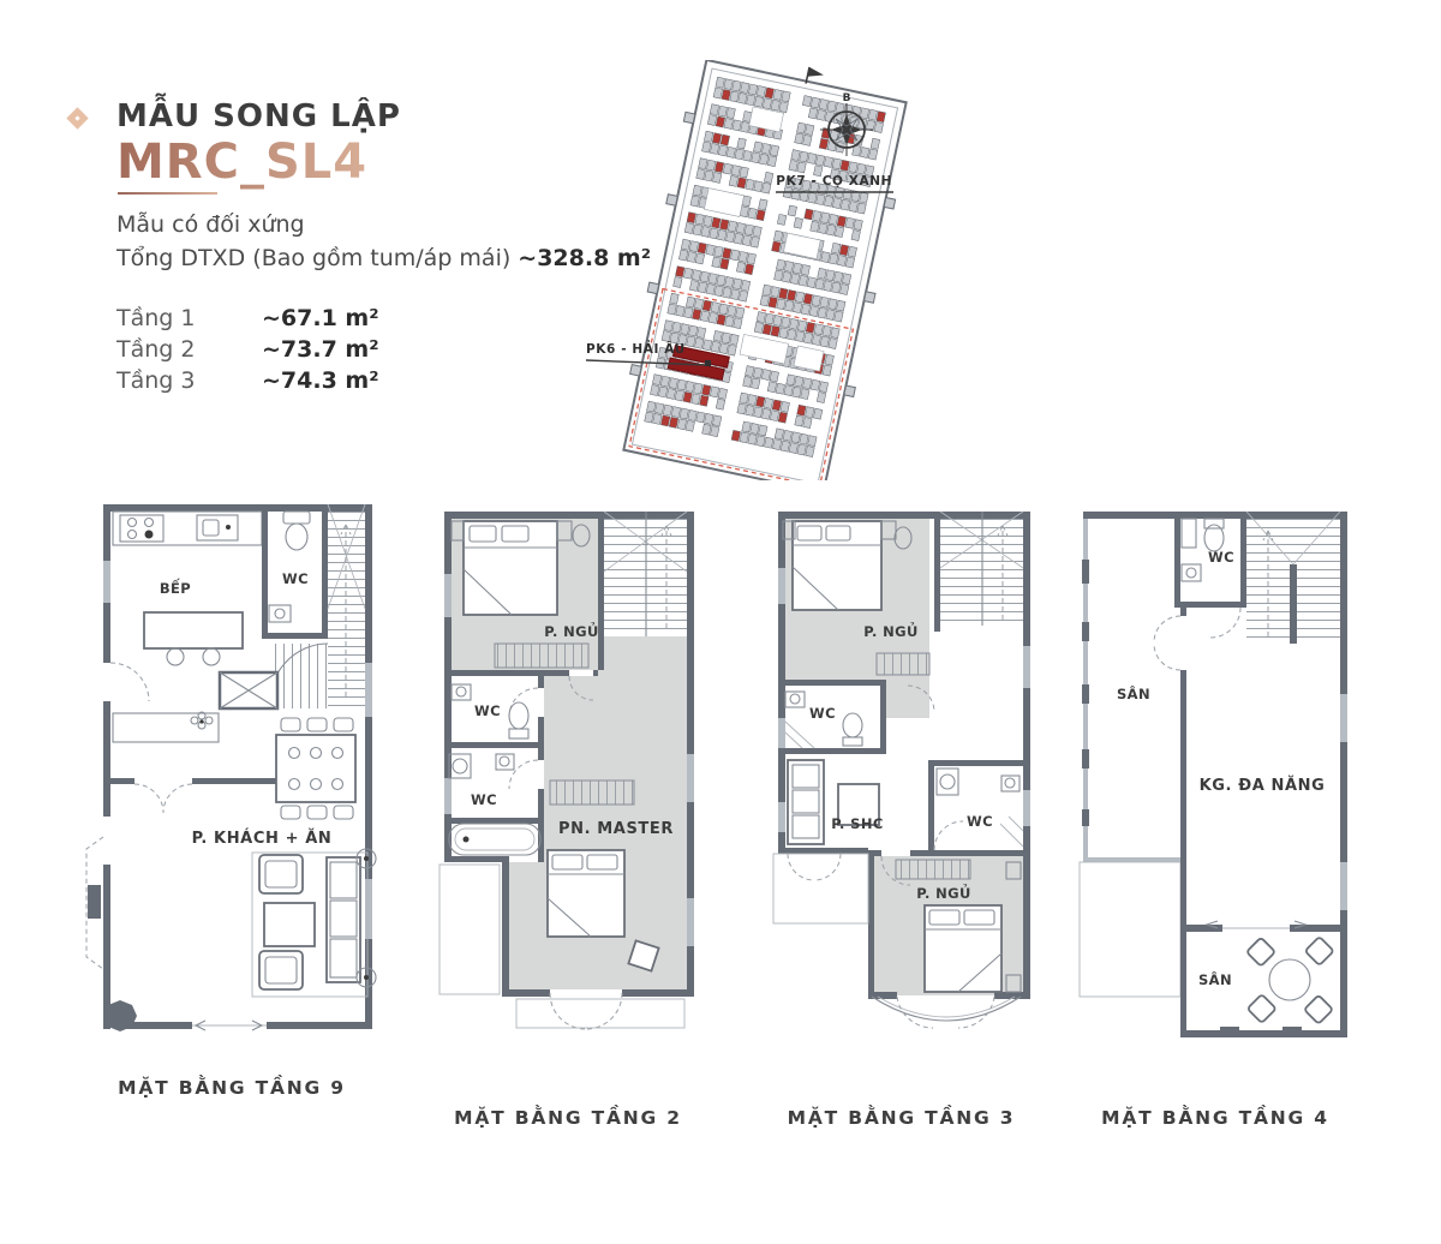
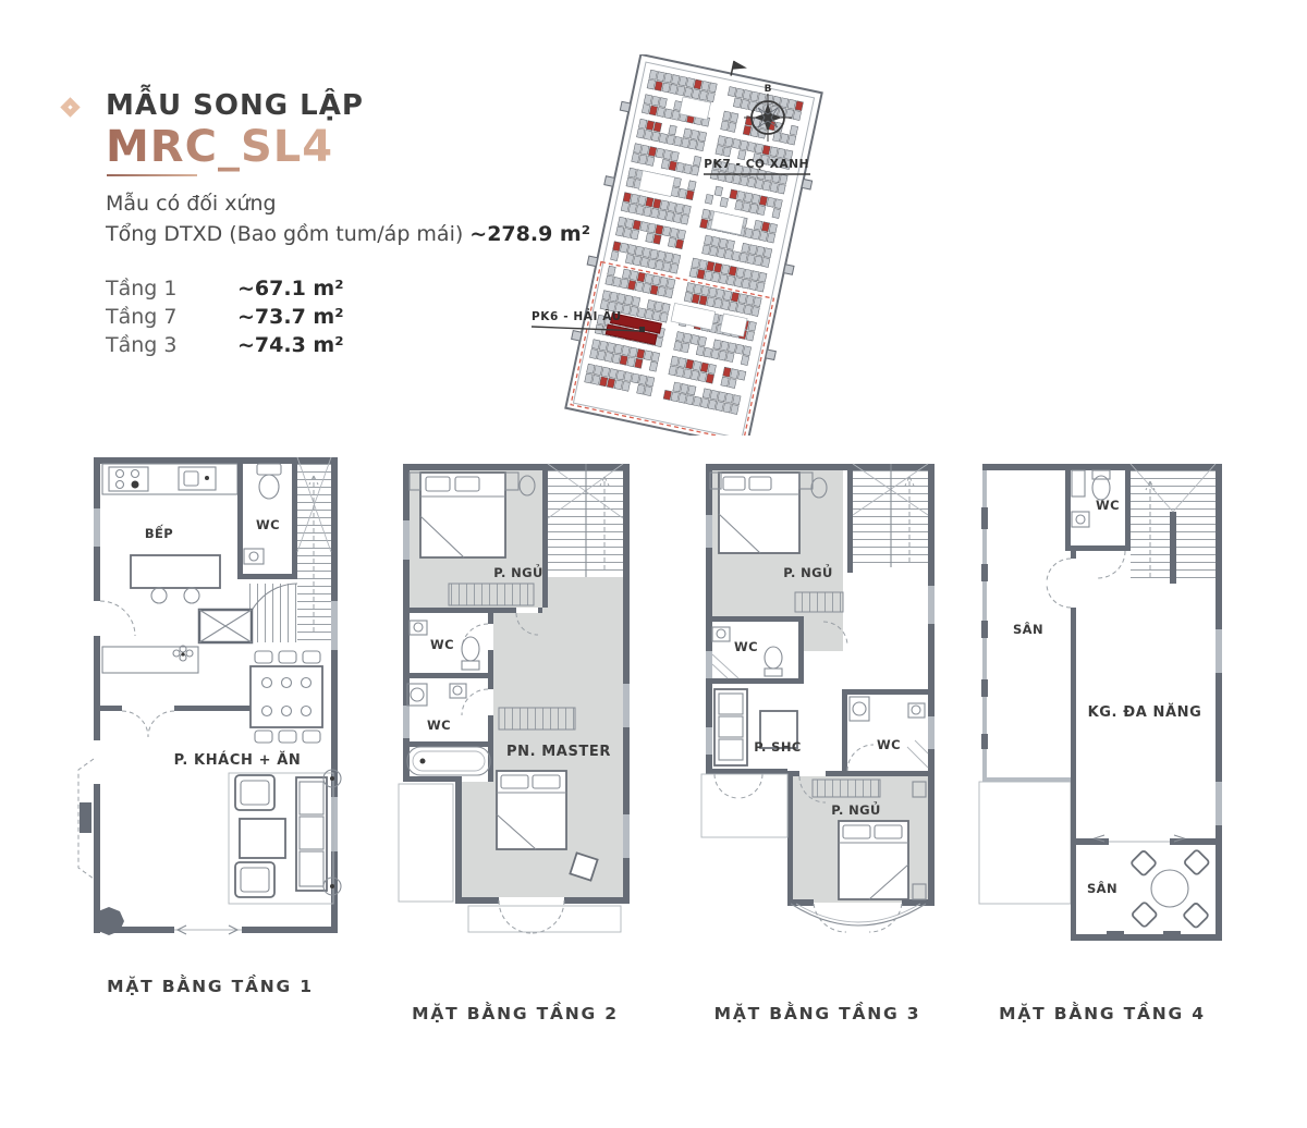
  MẪU SONG LẬP
  MRC_SL4
  Mẫu có đối xứng
- Tổng DTXD (Bao gồm tum/áp mái) ~328.8 m²
+ Tổng DTXD (Bao gồm tum/áp mái) ~278.9 m²
  Tầng 1
  ~67.1 m²
- Tầng 2
+ Tầng 7
  ~73.7 m²
  Tầng 3
  ~74.3 m²
  B
  PK7 - CỌ XANH
  PK6 - HẢI ÂU
  BẾP
  WC
  P. KHÁCH + ĂN
- MẶT BẰNG TẦNG 9
+ MẶT BẰNG TẦNG 1
  P. NGỦ
  WC
  WC
  PN. MASTER
  MẶT BẰNG TẦNG 2
  P. NGỦ
  WC
  P. SHC
  WC
  P. NGỦ
  MẶT BẰNG TẦNG 3
  WC
  SÂN
  KG. ĐA NĂNG
  SÂN
  MẶT BẰNG TẦNG 4
